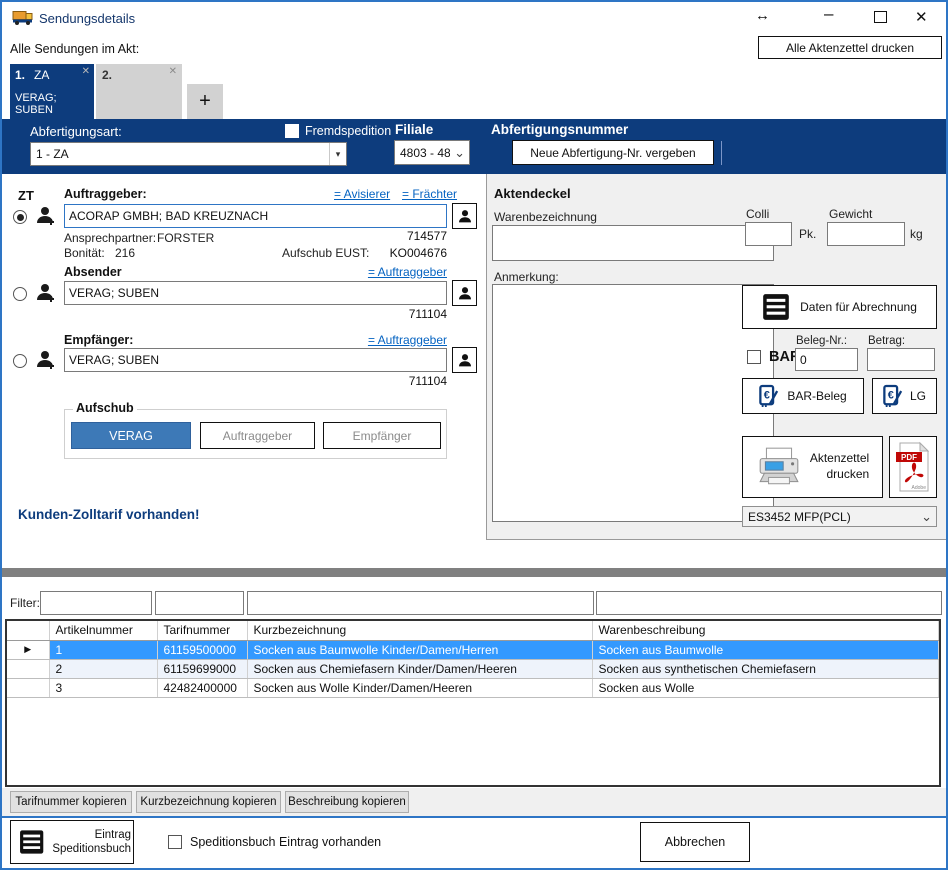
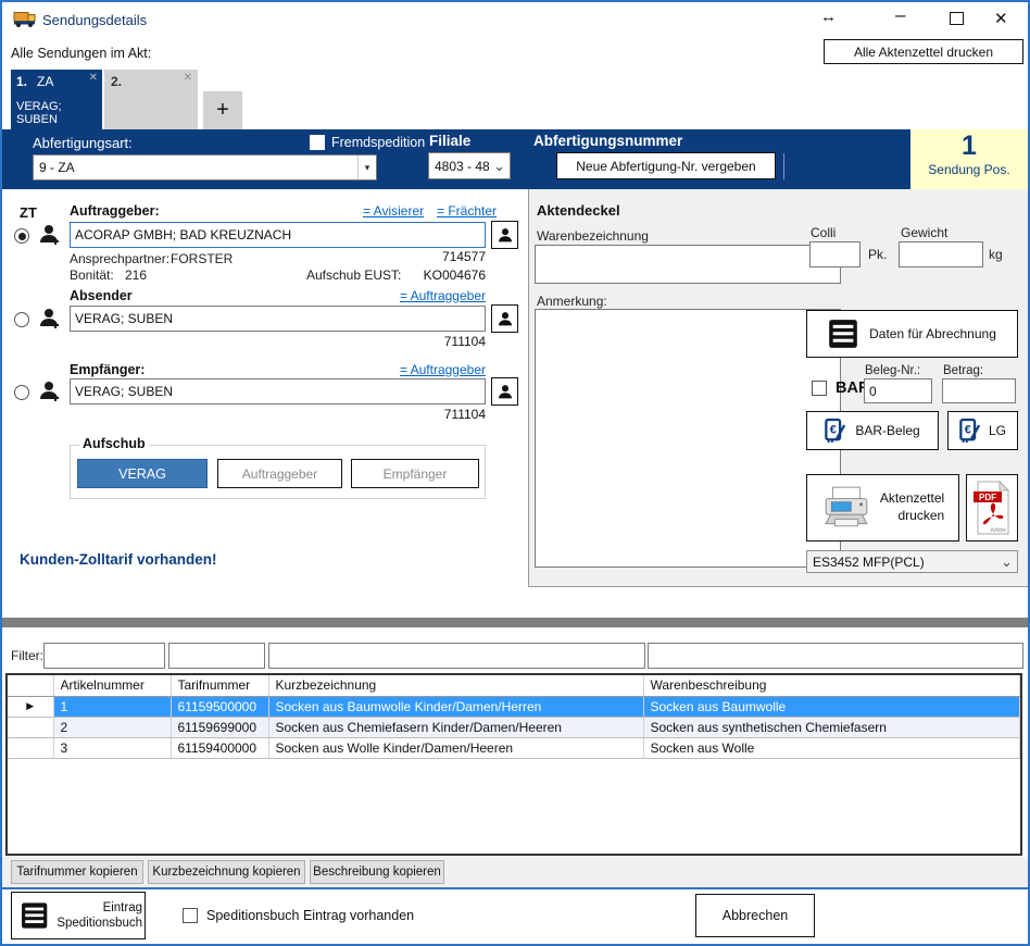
  Sendungsdetails
  ↔
  –
  ✕
  Alle Sendungen im Akt:
  Alle Aktenzettel drucken
  1.
  ZA
  ✕
  VERAG;
  SUBEN
  2.
  ✕
  +
  Abfertigungsart:
- 1 - ZA
+ 9 - ZA
  ▾
  Fremdspedition
  Filiale
  4803 - 48
  ⌄
  Abfertigungsnummer
  Neue Abfertigung-Nr. vergeben
+ 1
+ Sendung Pos.
  ZT
  Auftraggeber:
  = Avisierer
  = Frächter
  ACORAP GMBH; BAD KREUZNACH
  Ansprechpartner:
  FORSTER
  714577
  Bonität:
  216
  Aufschub EUST:
  KO004676
  Absender
  = Auftraggeber
  VERAG; SUBEN
  711104
  Empfänger:
  = Auftraggeber
  VERAG; SUBEN
  711104
  Aufschub
  VERAG
  Auftraggeber
  Empfänger
  Kunden-Zolltarif vorhanden!
  Aktendeckel
  Warenbezeichnung
  Colli
  Pk.
  Gewicht
  kg
  Anmerkung:
  Daten für Abrechnung
  Beleg-Nr.:
  0
  Betrag:
  €
  BAR-Beleg
  €
  LG
  Aktenzettel
  drucken
  PDF
  ES3452 MFP(PCL)
  ⌄
  Filter:
  	Artikelnummer	Tarifnummer	Kurzbezeichnung	Warenbeschreibung
  ▶	1	61159500000	Socken aus Baumwolle Kinder/Damen/Herren	Socken aus Baumwolle
  	2	61159699000	Socken aus Chemiefasern Kinder/Damen/Heeren	Socken aus synthetischen Chemiefasern
- 	3	42482400000	Socken aus Wolle Kinder/Damen/Heeren	Socken aus Wolle
+ 	3	61159400000	Socken aus Wolle Kinder/Damen/Heeren	Socken aus Wolle
  Tarifnummer kopieren
  Kurzbezeichnung kopieren
  Beschreibung kopieren
  Eintrag
  Speditionsbuch
  Speditionsbuch Eintrag vorhanden
  Abbrechen
